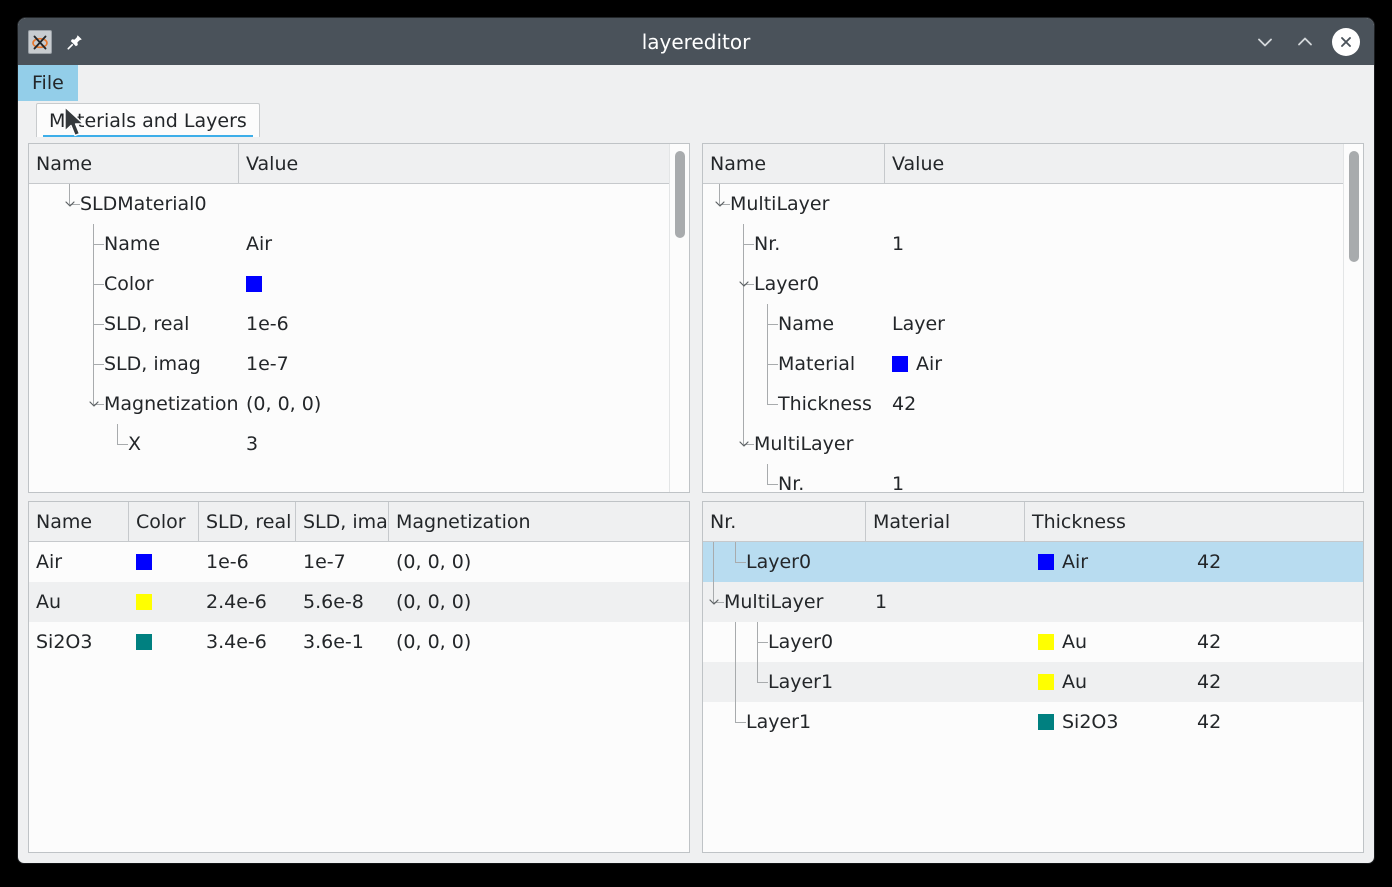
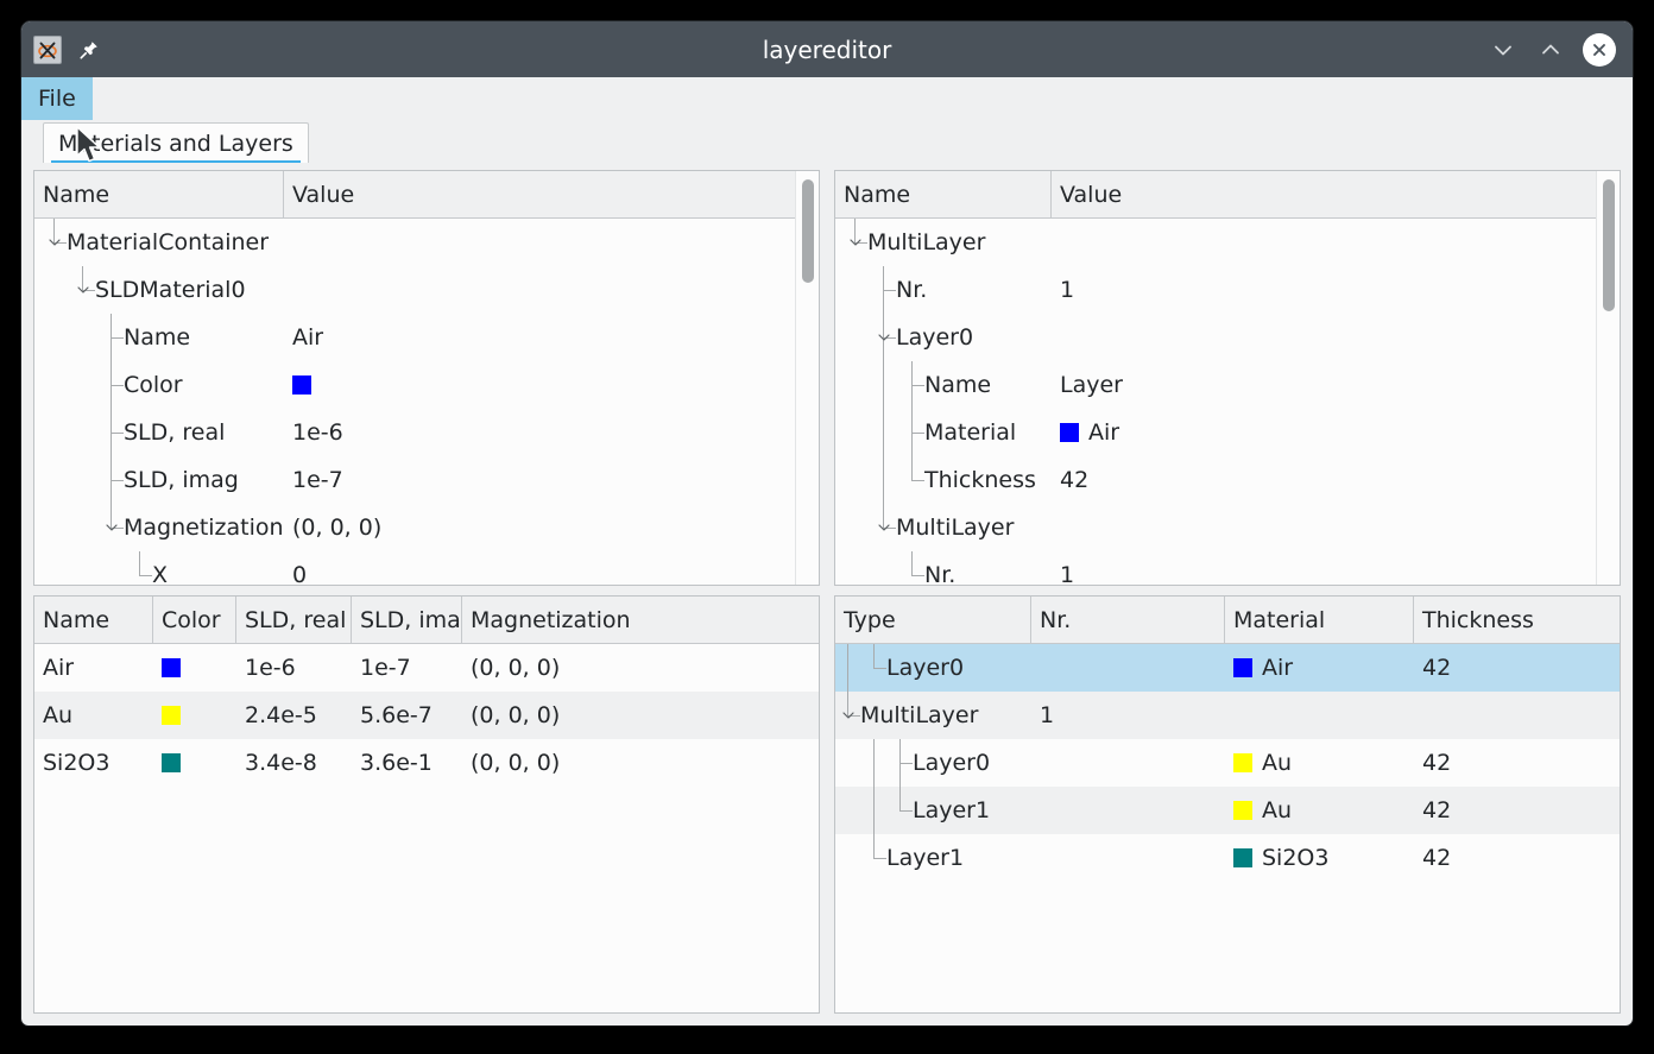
  layereditor
  File
  Mterials and Layers
  Name
  Value
+ MaterialContainer
  SLDMaterial0
  Name
  Air
  Color
  SLD, real
  1e-6
  SLD, imag
  1e-7
  Magnetization
  (0, 0, 0)
  X
- 3
+ 0
  Name
  Value
  MultiLayer
  Nr.
  1
  Layer0
  Name
  Layer
  Material
  Air
  Thickness
  42
  MultiLayer
  Nr.
  1
  Name
  Color
  SLD, real
  SLD, ima
  Magnetization
  Air
  1e-6
  1e-7
  (0, 0, 0)
  Au
- 2.4e-6
+ 2.4e-5
- 5.6e-8
+ 5.6e-7
  (0, 0, 0)
  Si2O3
- 3.4e-6
+ 3.4e-8
  3.6e-1
  (0, 0, 0)
+ Type
  Nr.
  Material
  Thickness
  Layer0
  Air
  42
  MultiLayer
  1
  Layer0
  Au
  42
  Layer1
  Au
  42
  Layer1
  Si2O3
  42
